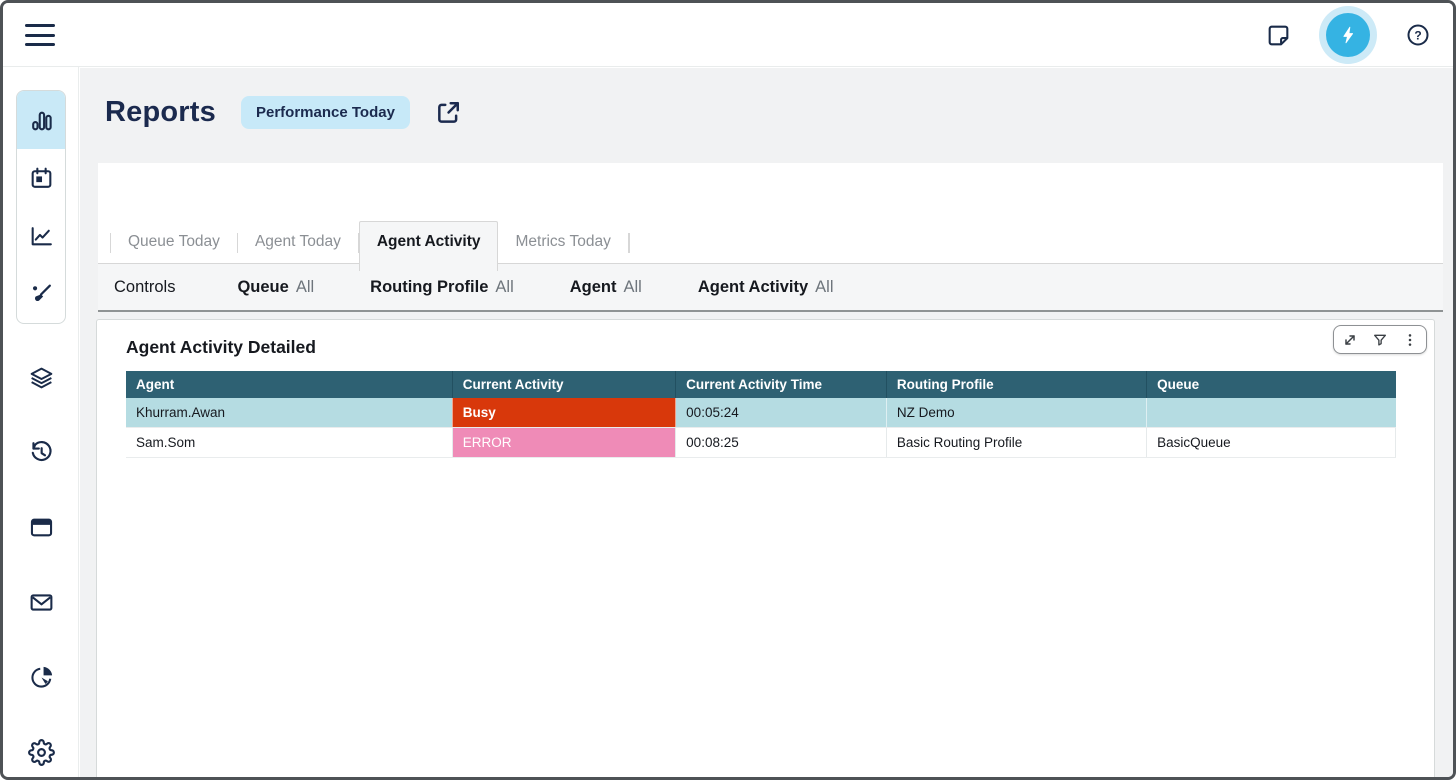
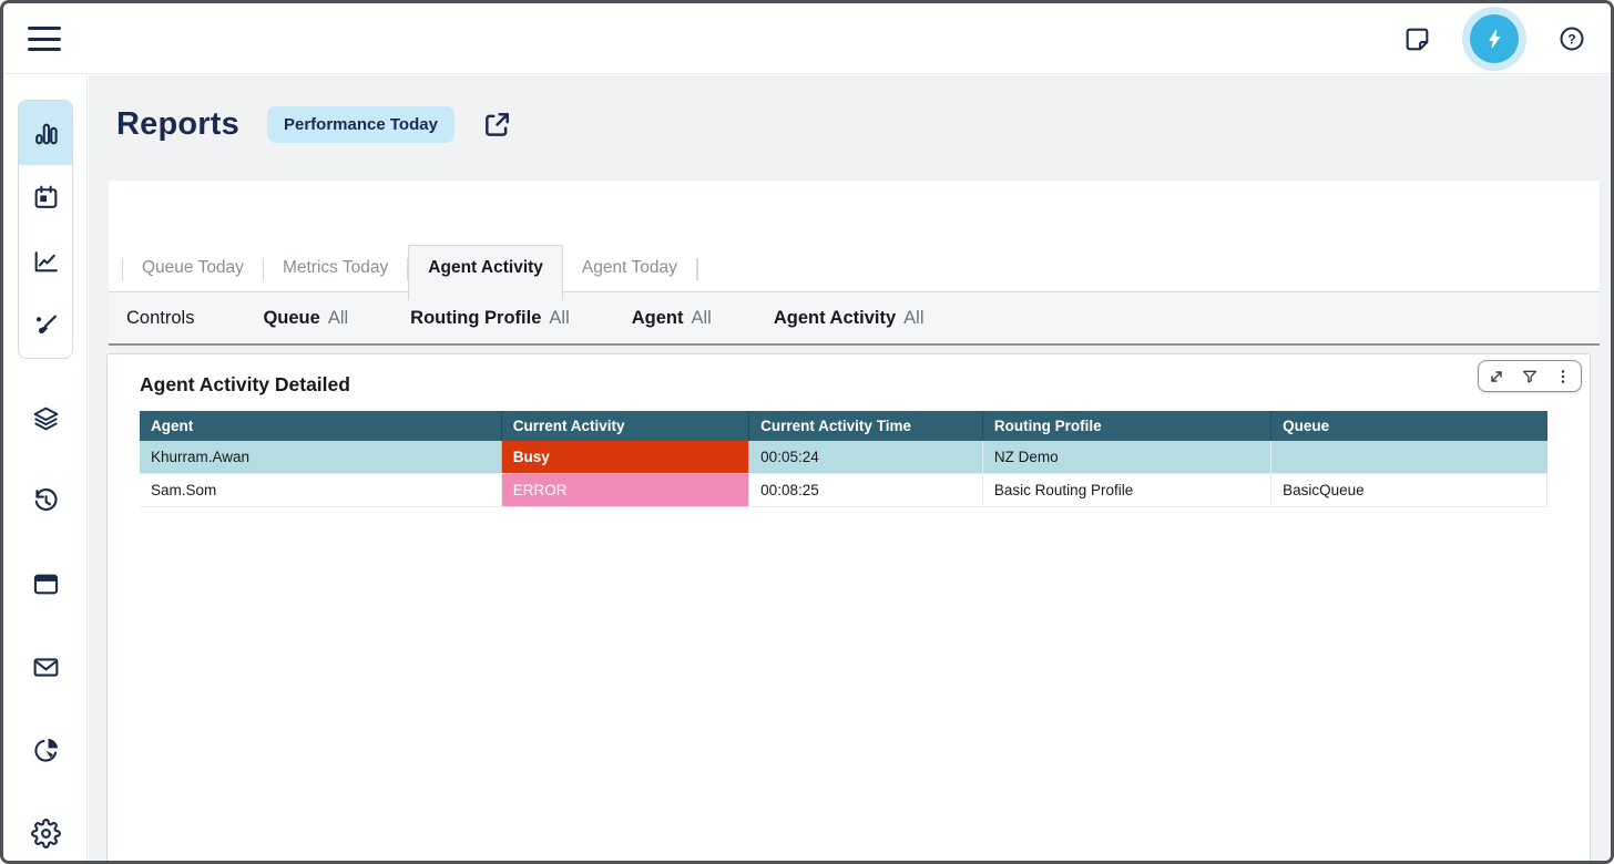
  ?
  Reports
  Performance Today
  Queue Today
- Agent Today
+ Metrics Today
  Agent Activity
- Metrics Today
+ Agent Today
  Controls
  Queue All
  Routing Profile All
  Agent All
  Agent Activity All
  Agent Activity Detailed
  Agent	Current Activity	Current Activity Time	Routing Profile	Queue
  Khurram.Awan	Busy	00:05:24	NZ Demo
  Sam.Som	ERROR	00:08:25	Basic Routing Profile	BasicQueue
